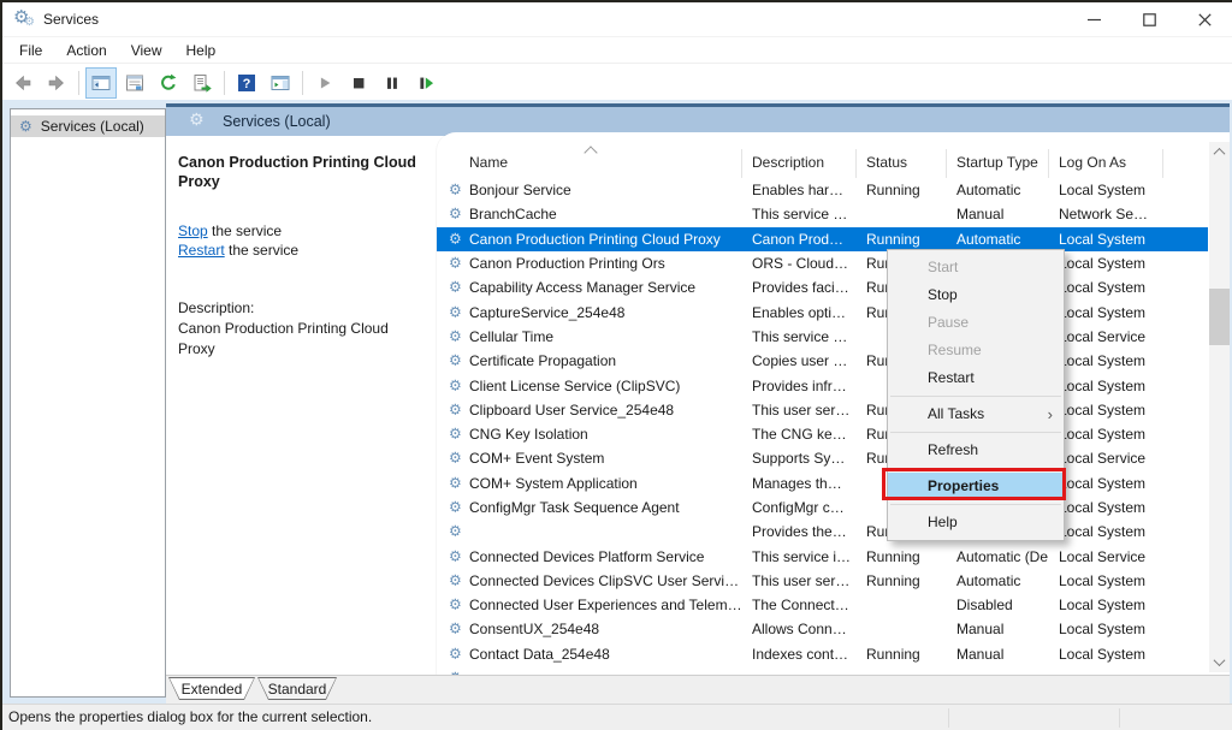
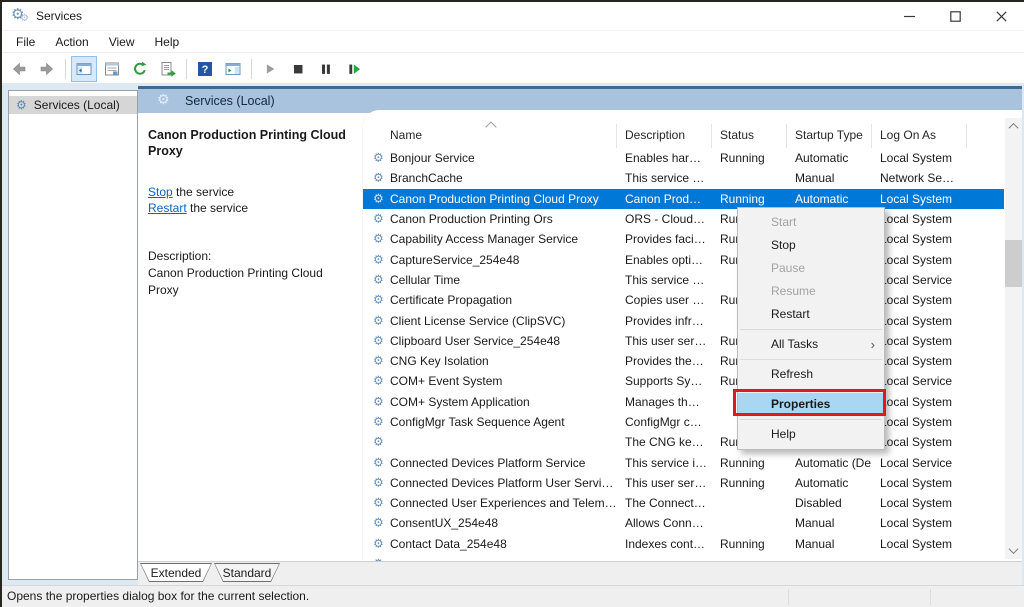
  ⚙
  ⚙
  Services
  File
  Action
  View
  Help
  ?
  ⚙
  Services (Local)
  ⚙
  Services (Local)
  Canon Production Printing Cloud Proxy
  Stop the service
  Restart the service
  Description:
  Canon Production Printing Cloud Proxy
  Name
  Description
  Status
  Startup Type
  Log On As
  ⚙
  Bonjour Service
  Enables har…
  Running
  Automatic
  Local System
  ⚙
  BranchCache
  This service …
  Manual
  Network Se…
  ⚙
  Canon Production Printing Cloud Proxy
  Canon Prod…
  Running
  Automatic
  Local System
  ⚙
  Canon Production Printing Ors
  ORS - Cloud…
  ocal System
  ⚙
  Capability Access Manager Service
  Provides faci…
  ocal System
  ⚙
  CaptureService_254e48
  Enables opti…
  ocal System
  ⚙
  Cellular Time
  This service …
  ocal Service
  ⚙
  Certificate Propagation
  Copies user …
  ocal System
  ⚙
  Client License Service (ClipSVC)
  Provides infr…
  ocal System
  ⚙
  Clipboard User Service_254e48
  This user ser…
  ocal System
  ⚙
  CNG Key Isolation
- The CNG ke…
+ Provides the…
  ocal System
  ⚙
  COM+ Event System
  Supports Sy…
  ocal Service
  ⚙
  COM+ System Application
  Manages th…
  ocal System
  ⚙
  ConfigMgr Task Sequence Agent
  ConfigMgr c…
  ocal System
  ⚙
- Provides the…
+ The CNG ke…
  ocal System
  ⚙
  Connected Devices Platform Service
  This service i…
  Running
  Automatic (De
  Local Service
  ⚙
- Connected Devices ClipSVC User Servi…
+ Connected Devices Platform User Servi…
  This user ser…
  Running
  Automatic
  Local System
  ⚙
  Connected User Experiences and Telem…
  The Connect…
  Disabled
  Local System
  ⚙
  ConsentUX_254e48
  Allows Conn…
  Manual
  Local System
  ⚙
  Contact Data_254e48
  Indexes cont…
  Running
  Manual
  Local System
  Extended
  Standard
  Start
  Stop
  Pause
  Resume
  Restart
  All Tasks
  ›
  Refresh
  Properties
  Help
  Opens the properties dialog box for the current selection.
